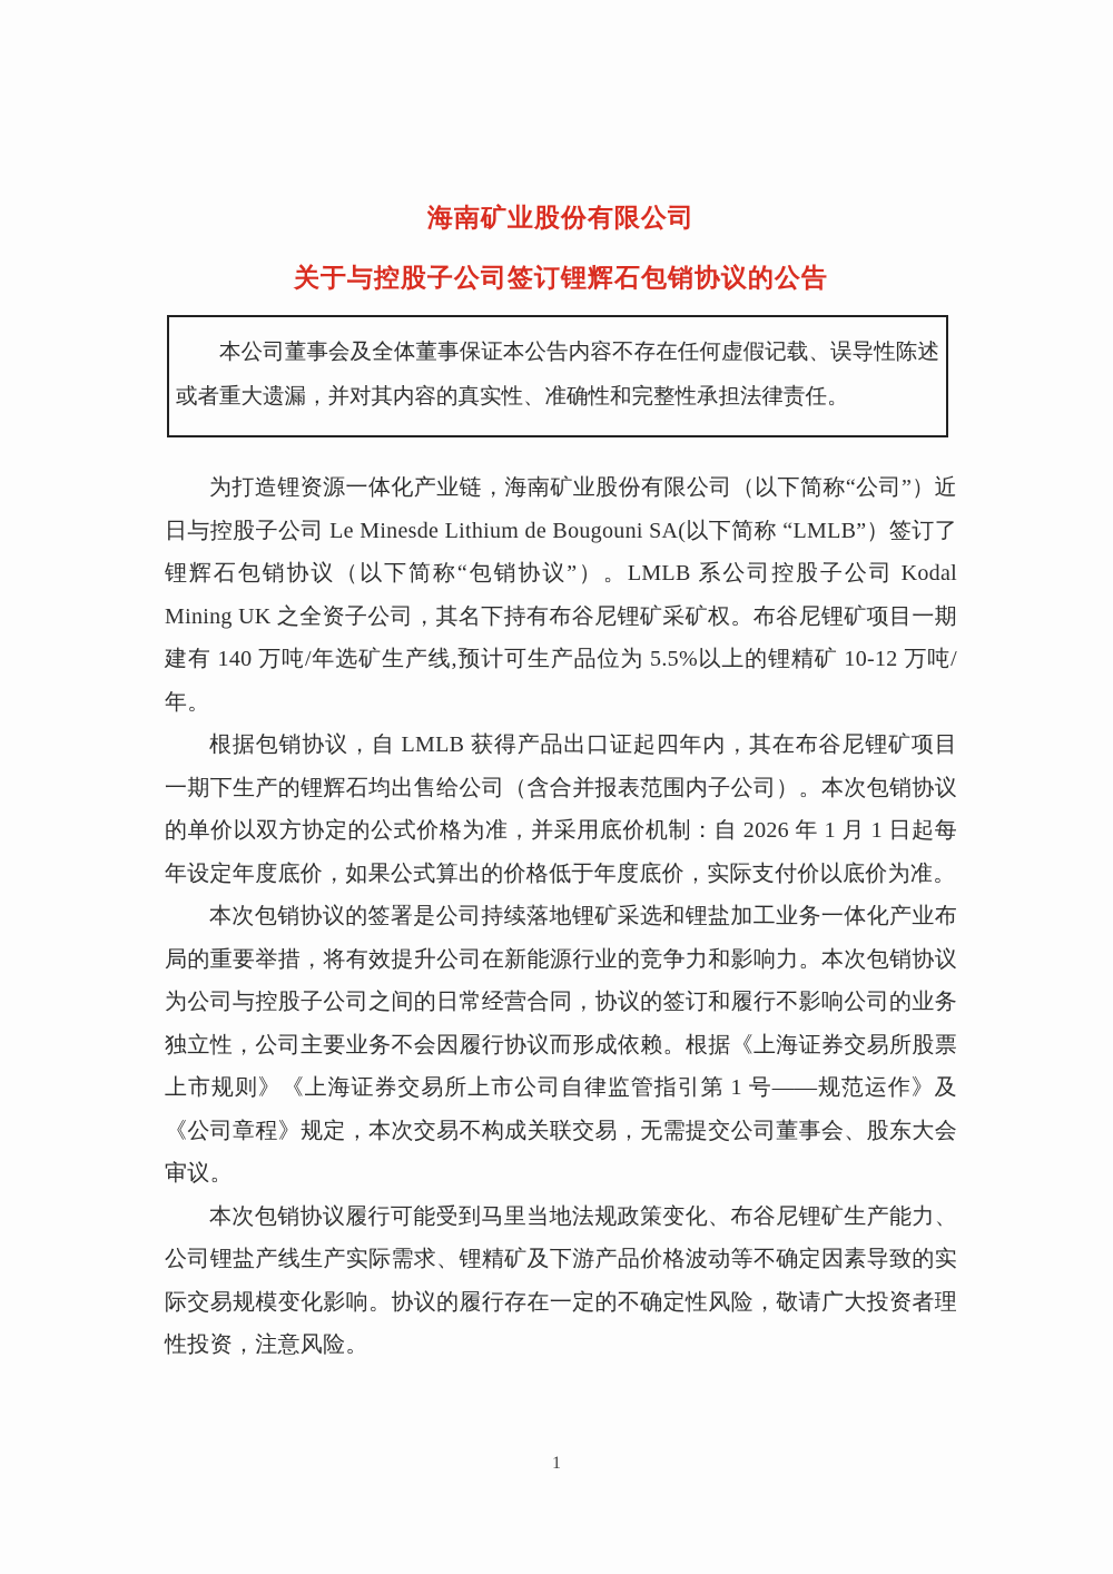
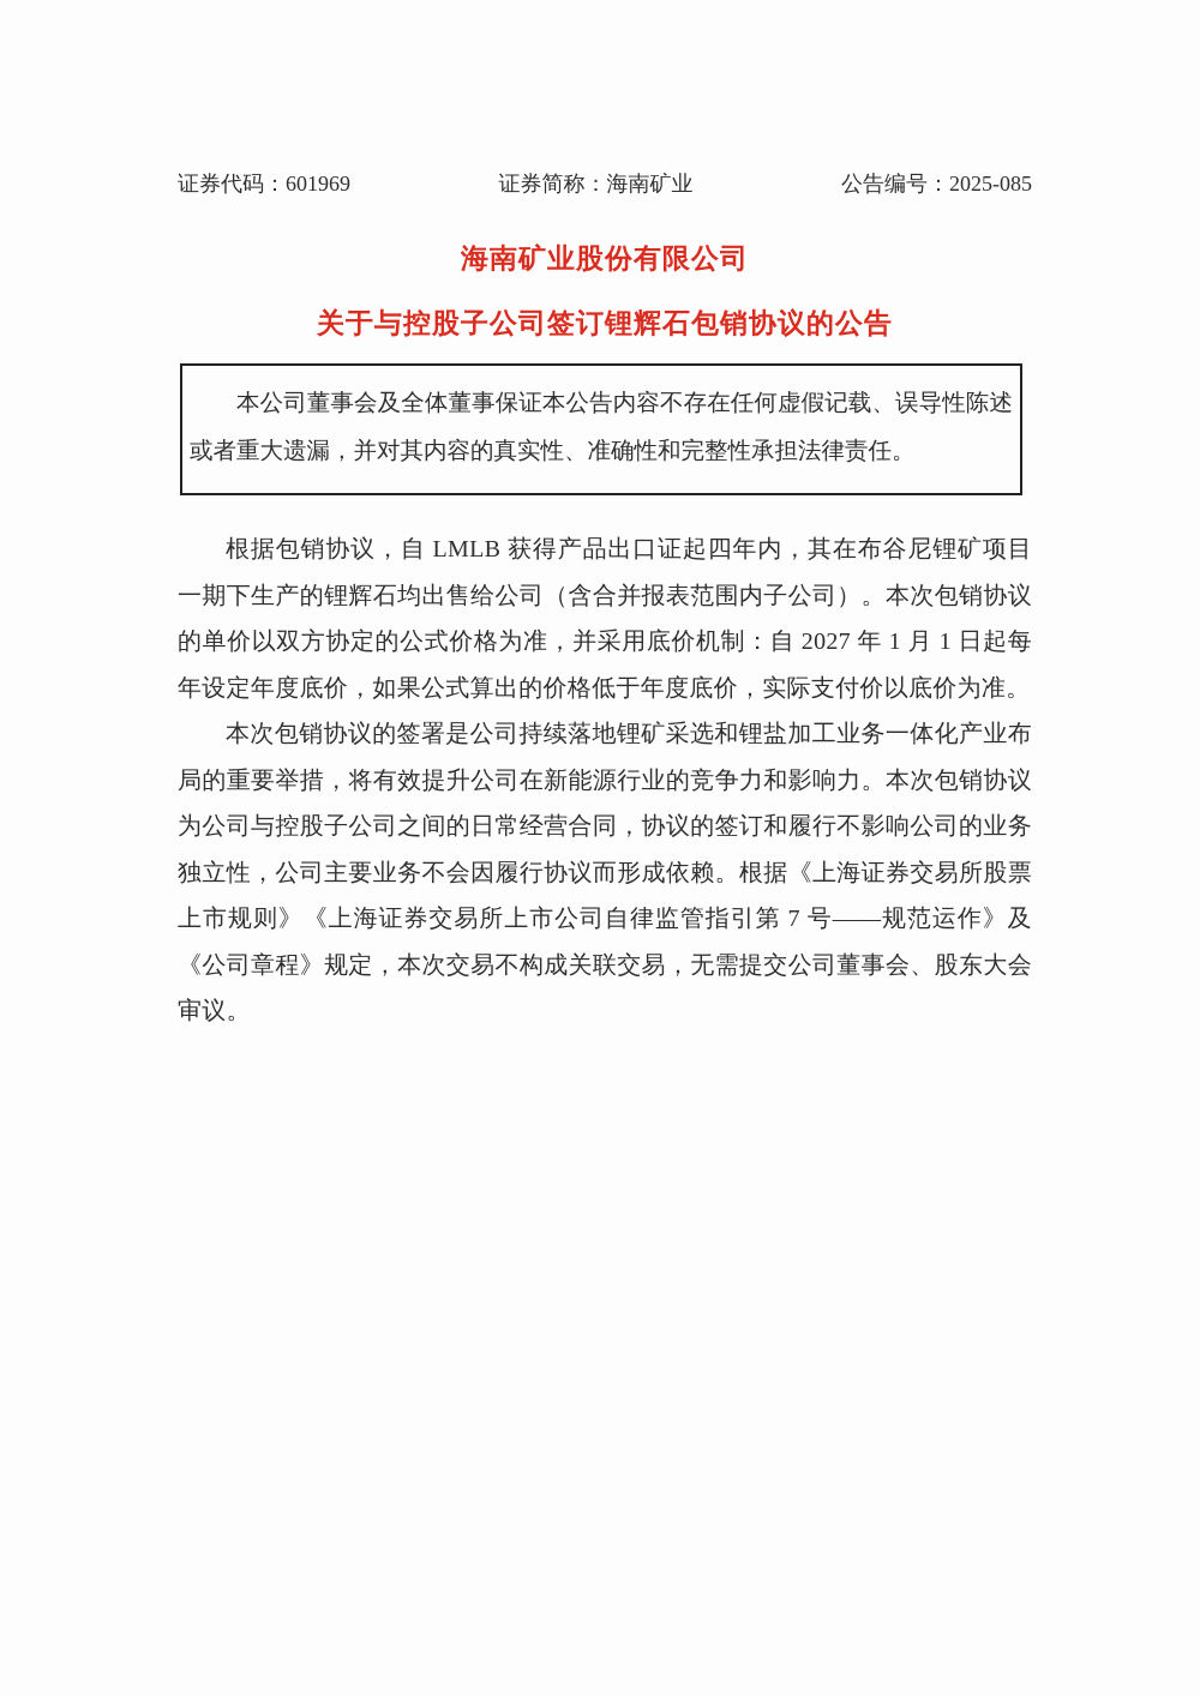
+ 证券代码：601969
+ 证券简称：海南矿业
+ 公告编号：2025-085
  海南矿业股份有限公司
  关于与控股子公司签订锂辉石包销协议的公告
  本公司董事会及全体董事保证本公告内容不存在任何虚假记载、误导性陈述或者重大遗漏，并对其内容的真实性、准确性和完整性承担法律责任。
- 为打造锂资源一体化产业链，海南矿业股份有限公司（以下简称“公司”）近日与控股子公司 Le Minesde Lithium de Bougouni SA(以下简称 “LMLB”）签订了锂辉石包销协议（以下简称“包销协议”）。LMLB 系公司控股子公司 Kodal Mining UK 之全资子公司，其名下持有布谷尼锂矿采矿权。布谷尼锂矿项目一期建有 140 万吨/年选矿生产线,预计可生产品位为 5.5%以上的锂精矿 10-12 万吨/年。
- 根据包销协议，自 LMLB 获得产品出口证起四年内，其在布谷尼锂矿项目一期下生产的锂辉石均出售给公司（含合并报表范围内子公司）。本次包销协议的单价以双方协定的公式价格为准，并采用底价机制：自 2026 年 1 月 1 日起每年设定年度底价，如果公式算出的价格低于年度底价，实际支付价以底价为准。
+ 根据包销协议，自 LMLB 获得产品出口证起四年内，其在布谷尼锂矿项目一期下生产的锂辉石均出售给公司（含合并报表范围内子公司）。本次包销协议的单价以双方协定的公式价格为准，并采用底价机制：自 2027 年 1 月 1 日起每年设定年度底价，如果公式算出的价格低于年度底价，实际支付价以底价为准。
- 本次包销协议的签署是公司持续落地锂矿采选和锂盐加工业务一体化产业布局的重要举措，将有效提升公司在新能源行业的竞争力和影响力。本次包销协议为公司与控股子公司之间的日常经营合同，协议的签订和履行不影响公司的业务独立性，公司主要业务不会因履行协议而形成依赖。根据《上海证券交易所股票上市规则》《上海证券交易所上市公司自律监管指引第 1 号——规范运作》及《公司章程》规定，本次交易不构成关联交易，无需提交公司董事会、股东大会审议。
+ 本次包销协议的签署是公司持续落地锂矿采选和锂盐加工业务一体化产业布局的重要举措，将有效提升公司在新能源行业的竞争力和影响力。本次包销协议为公司与控股子公司之间的日常经营合同，协议的签订和履行不影响公司的业务独立性，公司主要业务不会因履行协议而形成依赖。根据《上海证券交易所股票上市规则》《上海证券交易所上市公司自律监管指引第 7 号——规范运作》及《公司章程》规定，本次交易不构成关联交易，无需提交公司董事会、股东大会审议。
- 本次包销协议履行可能受到马里当地法规政策变化、布谷尼锂矿生产能力、公司锂盐产线生产实际需求、锂精矿及下游产品价格波动等不确定因素导致的实际交易规模变化影响。协议的履行存在一定的不确定性风险，敬请广大投资者理性投资，注意风险。
- 1
